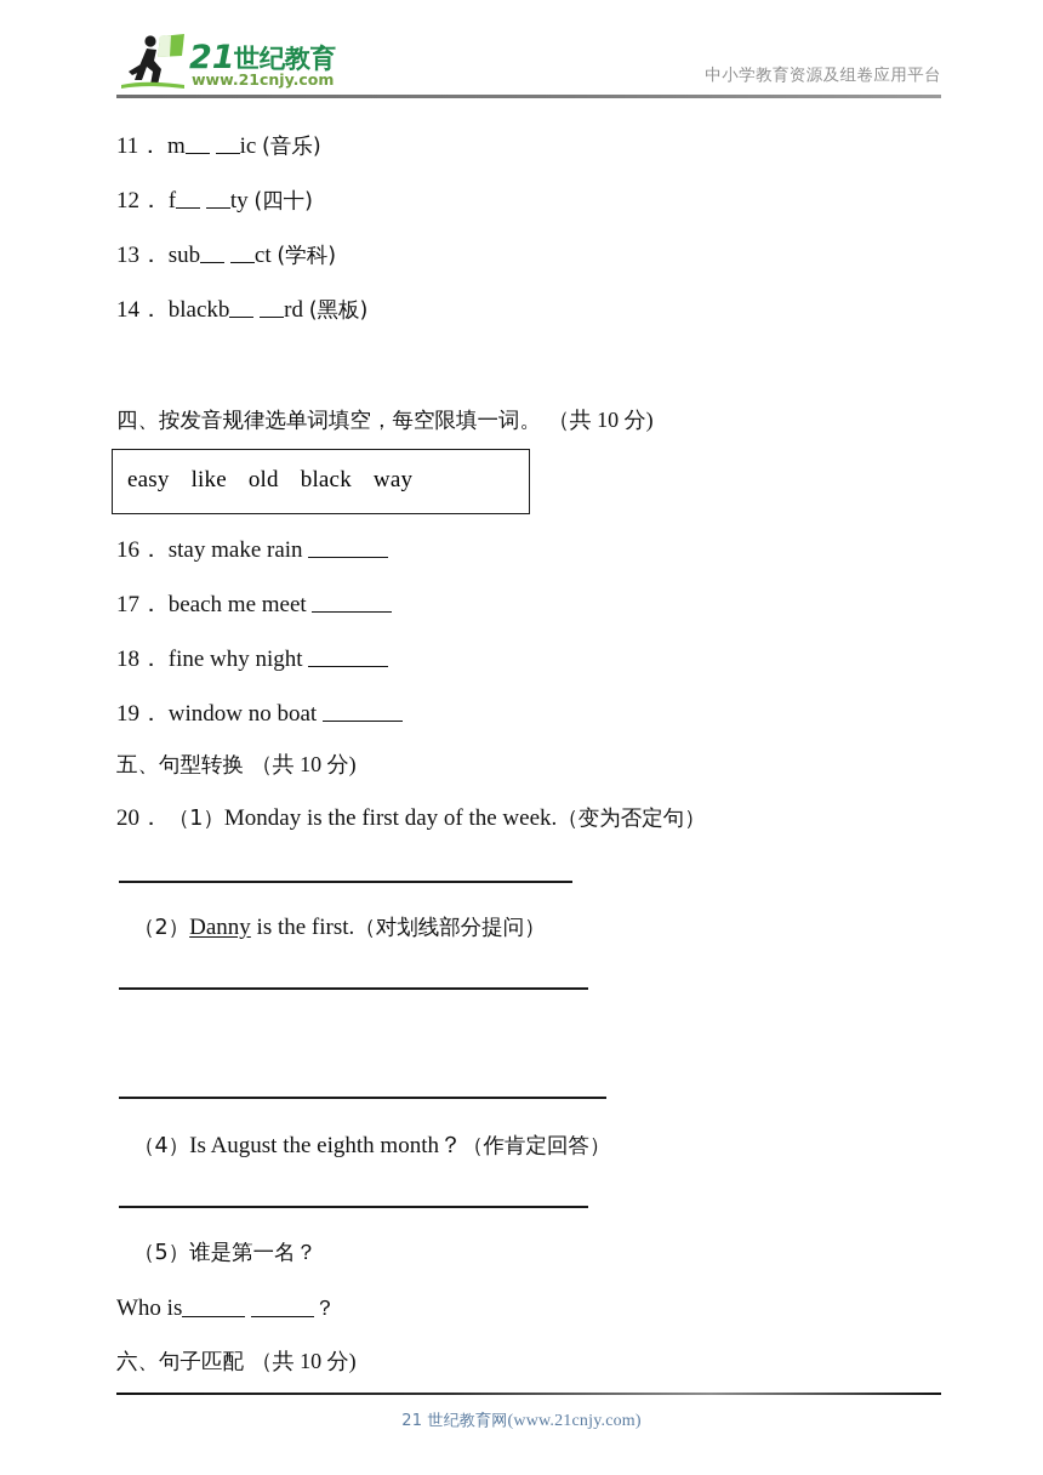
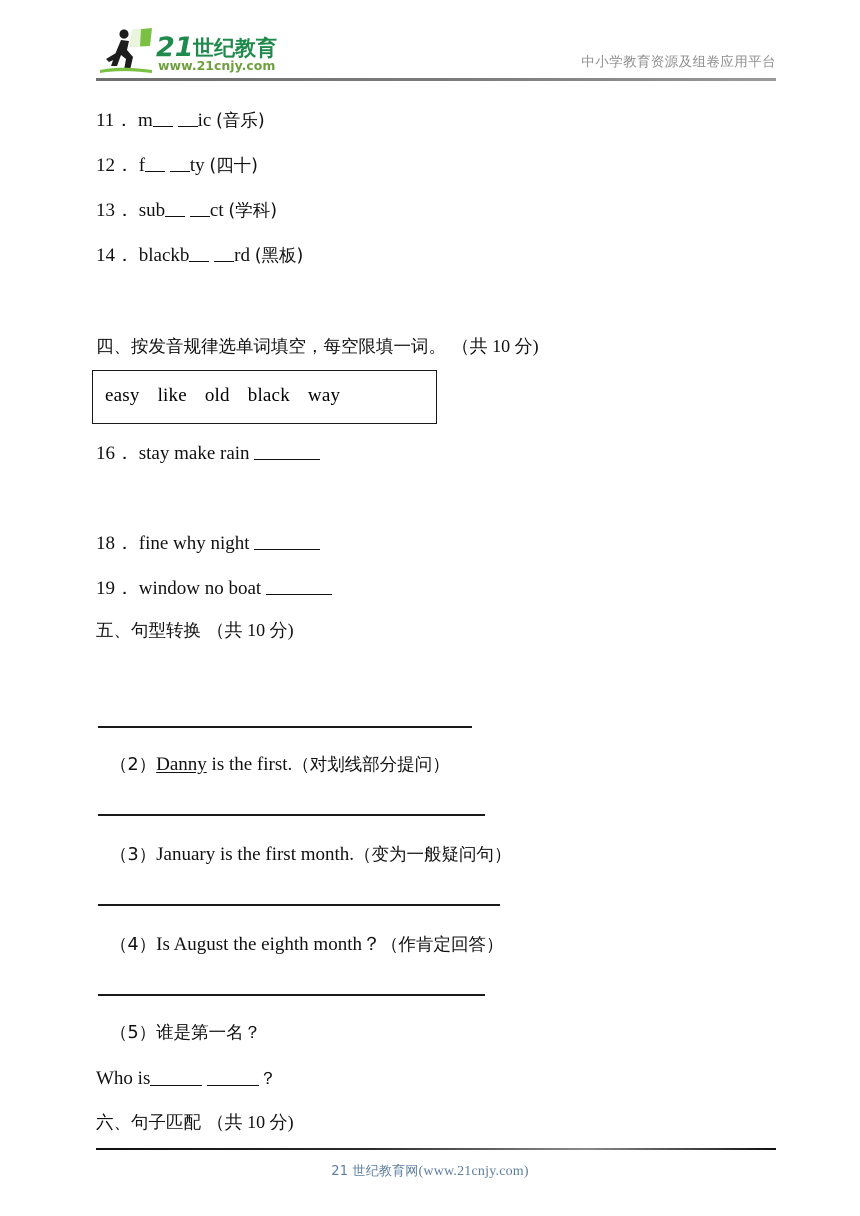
  21
  世纪教育
  www.21cnjy.com
  中小学教育资源及组卷应用平台
  11． m ic (音乐)
  12． f ty (四十)
  13． sub ct (学科)
  14． blackb rd (黑板)
  四、按发音规律选单词填空，每空限填一词。 （共 10 分)
  easy like old black way
  16． stay make rain
- 17． beach me meet
  18． fine why night
  19． window no boat
  五、句型转换 （共 10 分)
- 20． （1）Monday is the first day of the week.（变为否定句）
  （2）Danny is the first.（对划线部分提问）
+ （3）January is the first month.（变为一般疑问句）
  （4）Is August the eighth month？（作肯定回答）
  （5）谁是第一名？
  Who is ？
  六、句子匹配 （共 10 分)
  21 世纪教育网(www.21cnjy.com)
